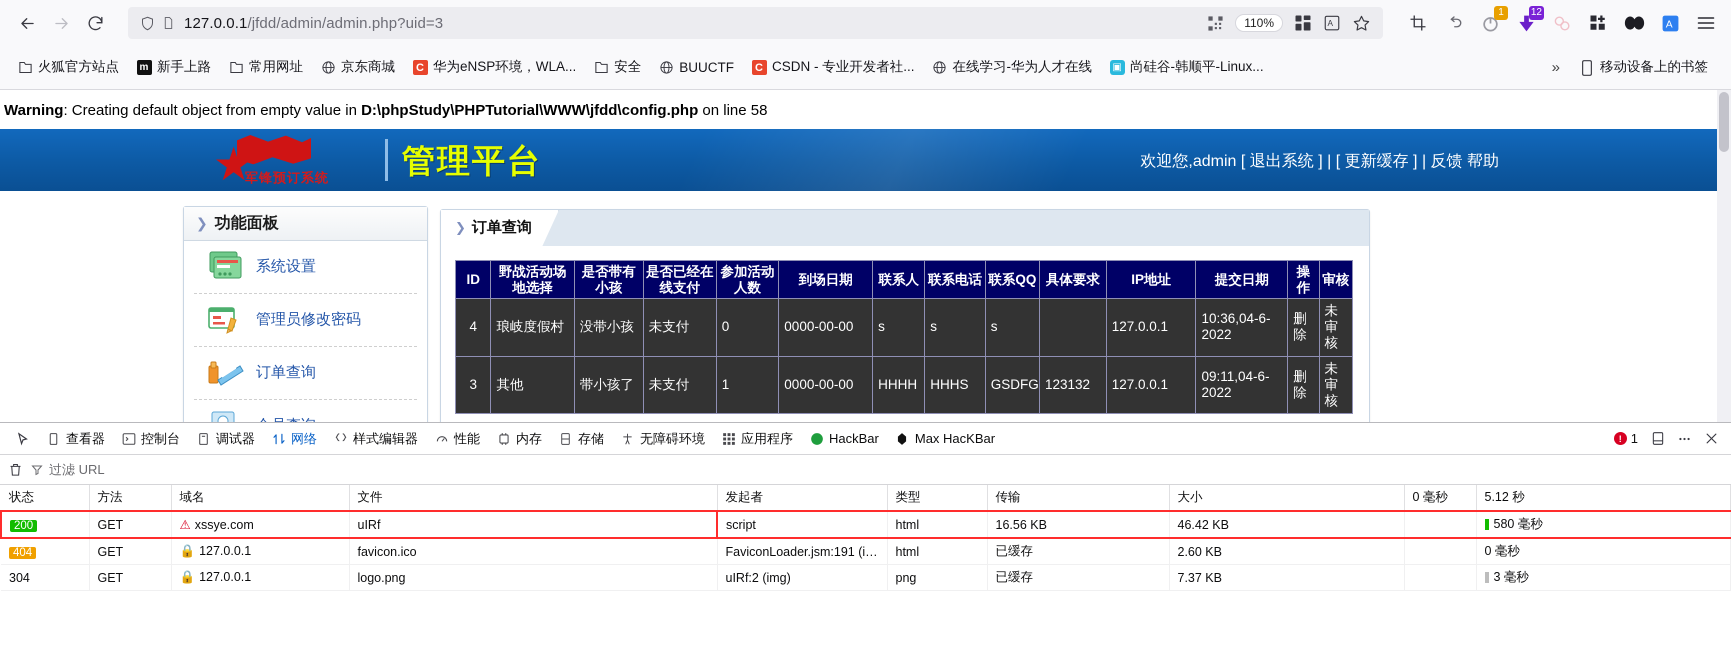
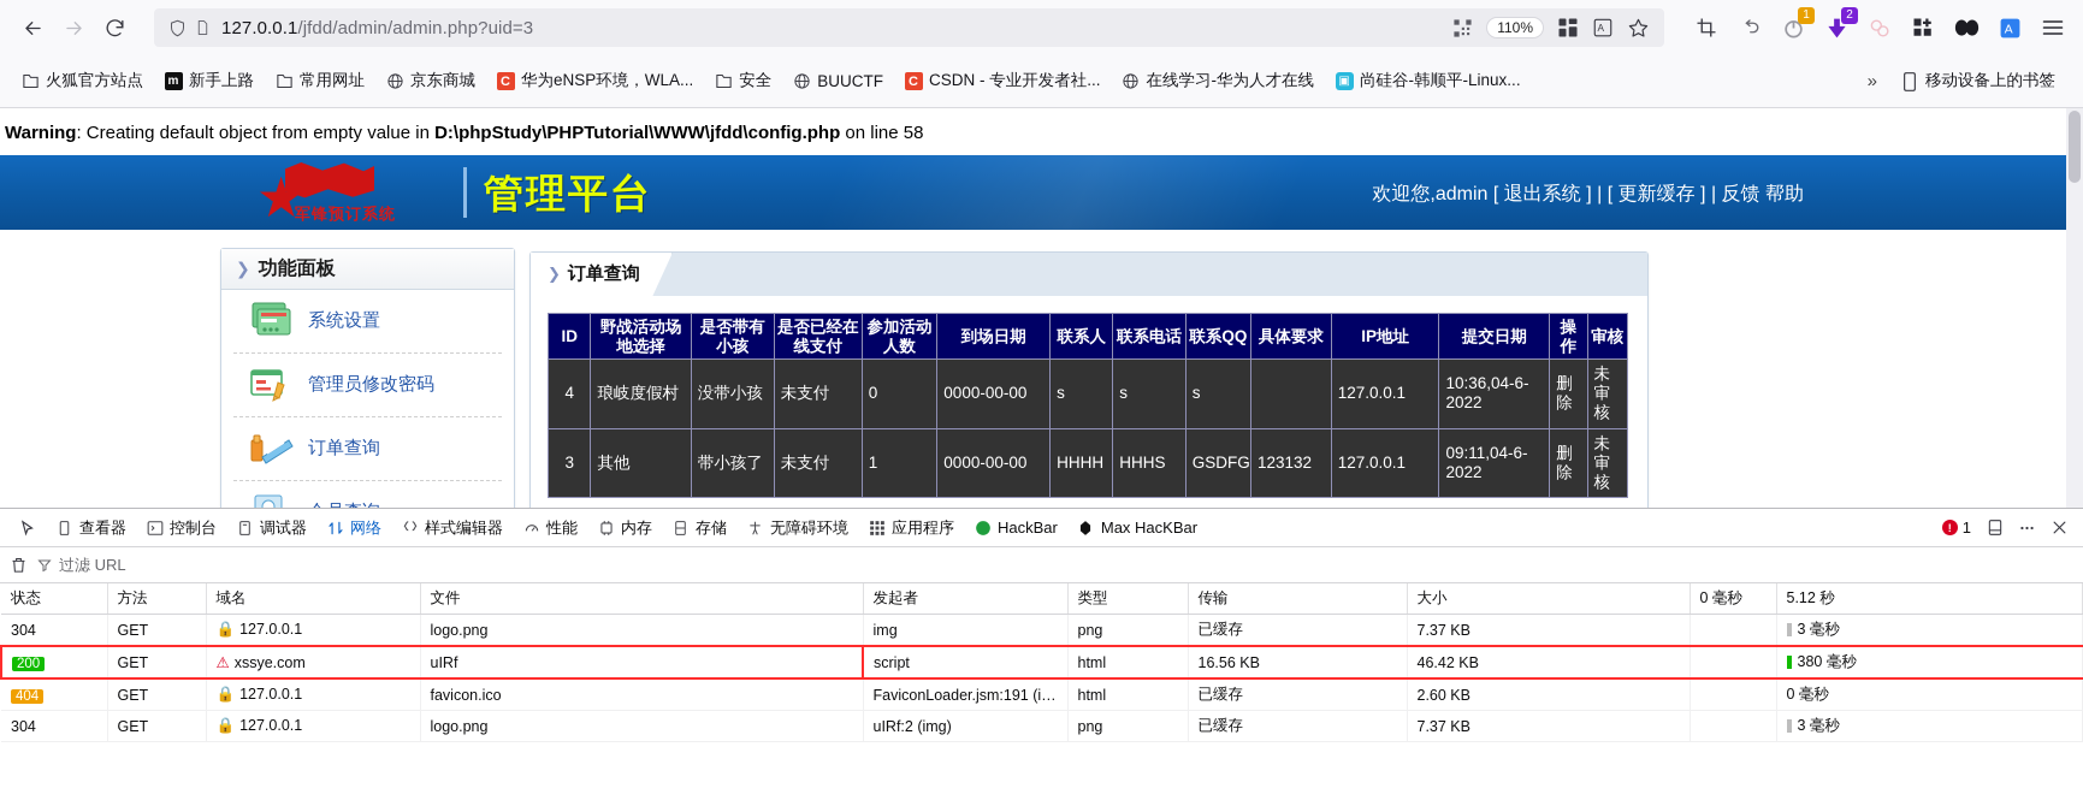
  127.0.0.1/jfdd/admin/admin.php?uid=3
  110%
  A
  1
- 12
+ 2
  A
  火狐官方站点
  m
  新手上路
  常用网址
  京东商城
  C
  华为eNSP环境，WLA...
  安全
  BUUCTF
  C
  CSDN - 专业开发者社...
  在线学习-华为人才在线
  ▣
  尚硅谷-韩顺平-Linux...
  »
  移动设备上的书签
  Warning: Creating default object from empty value in D:\phpStudy\PHPTutorial\WWW\jfdd\config.php on line 58
  ❯
  功能面板
  系统设置
  管理员修改密码
  订单查询
  ❯
  订单查询
  ID	野战活动场地选择	是否带有小孩	是否已经在线支付	参加活动人数	到场日期	联系人	联系电话	联系QQ	具体要求	IP地址	提交日期	操作	审核
  4	琅岐度假村	没带小孩	未支付	0	0000-00-00	s	s	s		127.0.0.1	10:36,04-6-2022	删除	未审核
  3	其他	带小孩了	未支付	1	0000-00-00	HHHH	HHHS	GSDFG	123132	127.0.0.1	09:11,04-6-2022	删除	未审核
  查看器
  控制台
  调试器
  网络
  样式编辑器
  性能
  内存
  存储
  无障碍环境
  应用程序
  HackBar
  Max HacKBar
  !
  1
  过滤 URL
  状态	方法	域名	文件	发起者	类型	传输	大小	0 毫秒	5.12 秒
+ 304	GET	🔒 127.0.0.1	logo.png	img	png	已缓存	7.37 KB		3 毫秒
- 200	GET	⚠ xssye.com	uIRf	script	html	16.56 KB	46.42 KB		580 毫秒
+ 200	GET	⚠ xssye.com	uIRf	script	html	16.56 KB	46.42 KB		380 毫秒
  404	GET	🔒 127.0.0.1	favicon.ico	FaviconLoader.jsm:191 (img)	html	已缓存	2.60 KB		0 毫秒
  304	GET	🔒 127.0.0.1	logo.png	uIRf:2 (img)	png	已缓存	7.37 KB		3 毫秒
